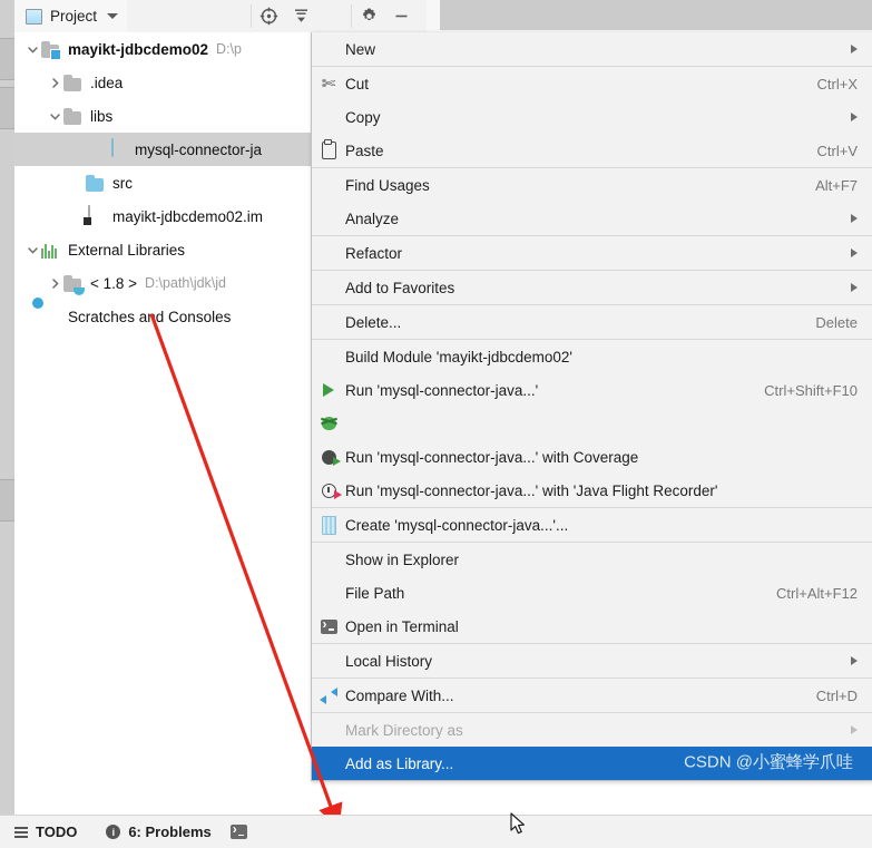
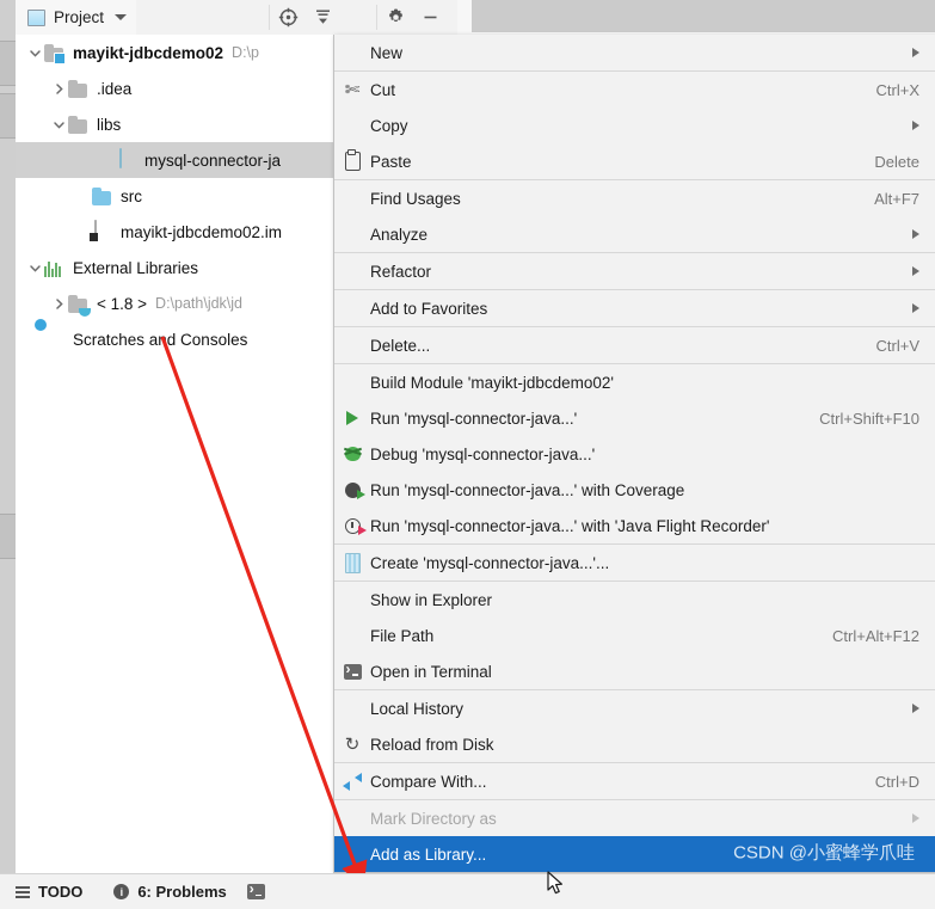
  Project
  mayikt-jdbcdemo02
  D:\p
  .idea
  libs
  mysql-connector-ja
  src
  mayikt-jdbcdemo02.im
  External Libraries
  < 1.8 >
  D:\path\jdk\jd
  Scratches ad Consoles
  New
  ✄
  Cut
  Ctrl+X
  Copy
  Paste
- Ctrl+V
+ Delete
  Find Usages
  Alt+F7
  Analyze
  Refactor
  Add to Favorites
  Delete...
- Delete
+ Ctrl+V
  Build Module 'mayikt-jdbcdemo02'
  Run 'mysql-connector-java...'
  Ctrl+Shift+F10
+ Debug 'mysql-connector-java...'
  Run 'mysql-connector-java...' with Coverage
  Run 'mysql-connector-java...' with 'Java Flight Recorder'
  Create 'mysql-connector-java...'...
  Show in Explorer
  File Path
  Ctrl+Alt+F12
  Open in Terminal
  Local History
+ ↻
+ Reload from Disk
  Compare With...
  Ctrl+D
  Mark Directory as
  Add as Library...
  CSDN @小蜜蜂学爪哇
  TODO
  i
  6: Problems
